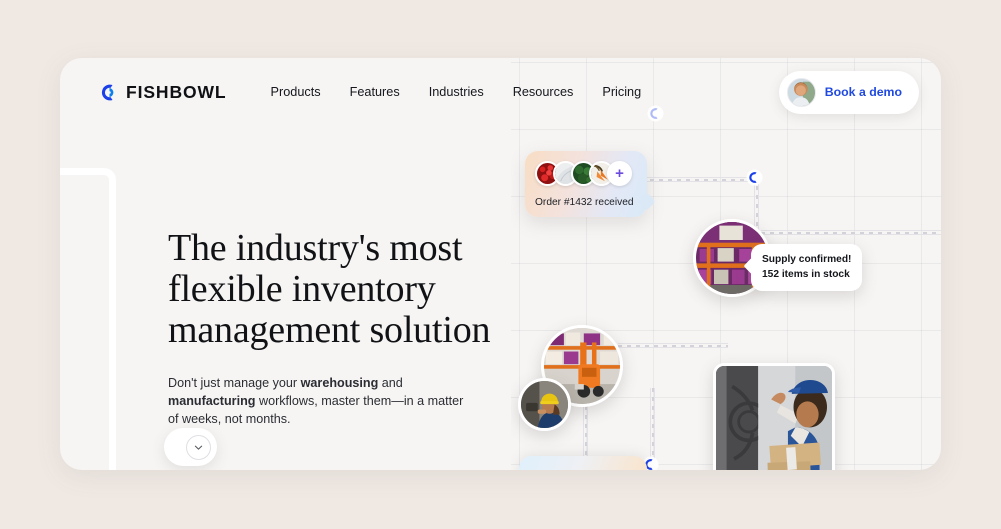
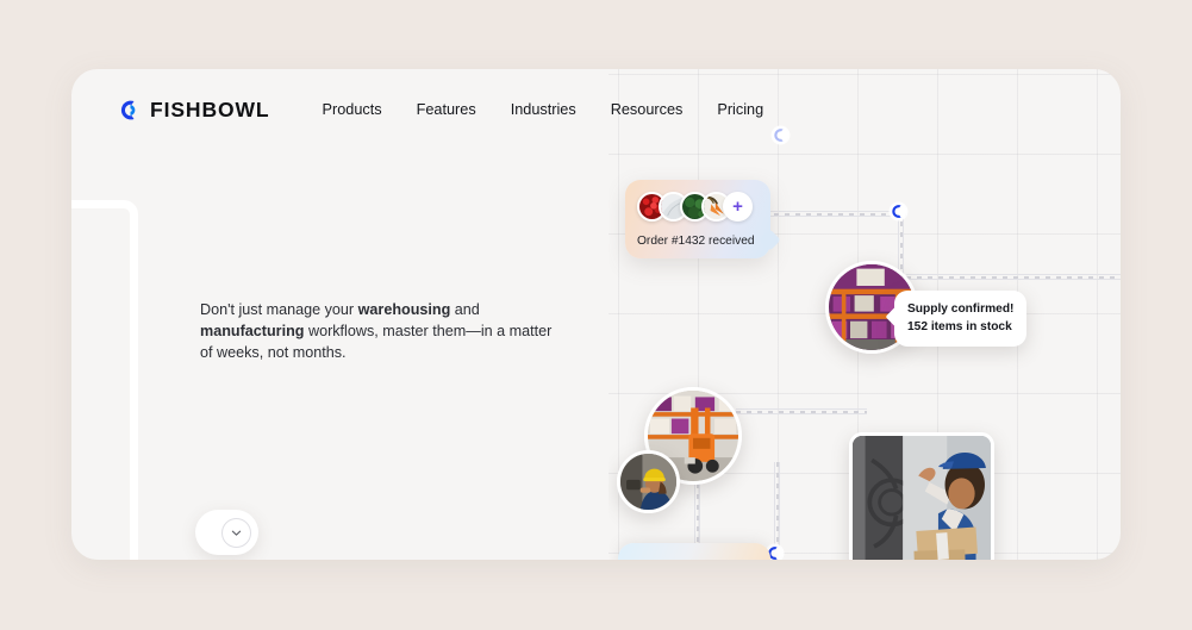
  FISHBOWL
  Products
  Features
  Industries
  Resources
  Pricing
- Book a demo
- The industry's most flexible inventory management solution
  Don't just manage your warehousing and manufacturing workflows, master them—in a matter of weeks, not months.
  +
  Order #1432 received
  Supply confirmed!
  152 items in stock
